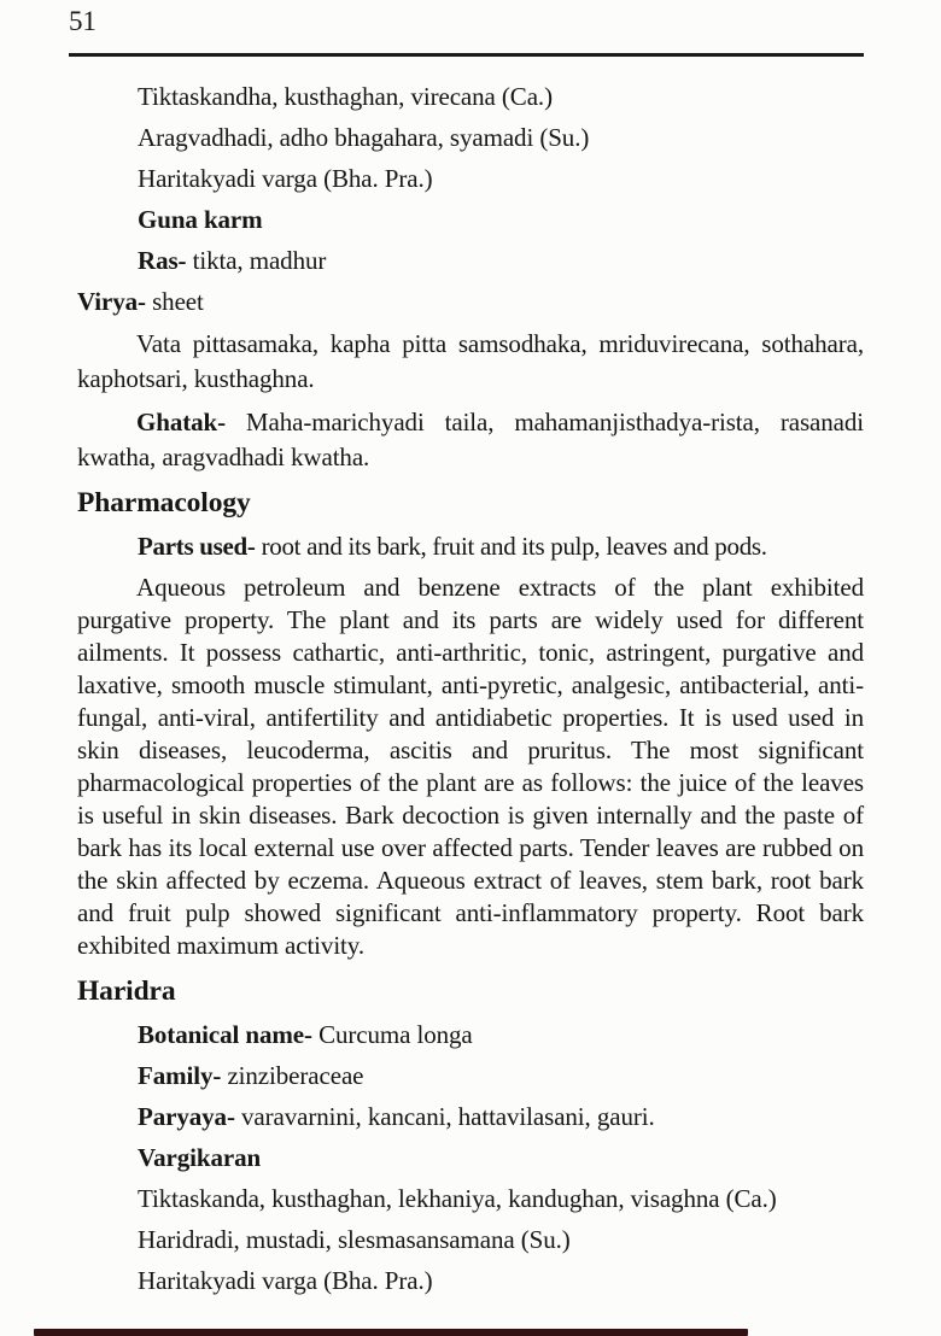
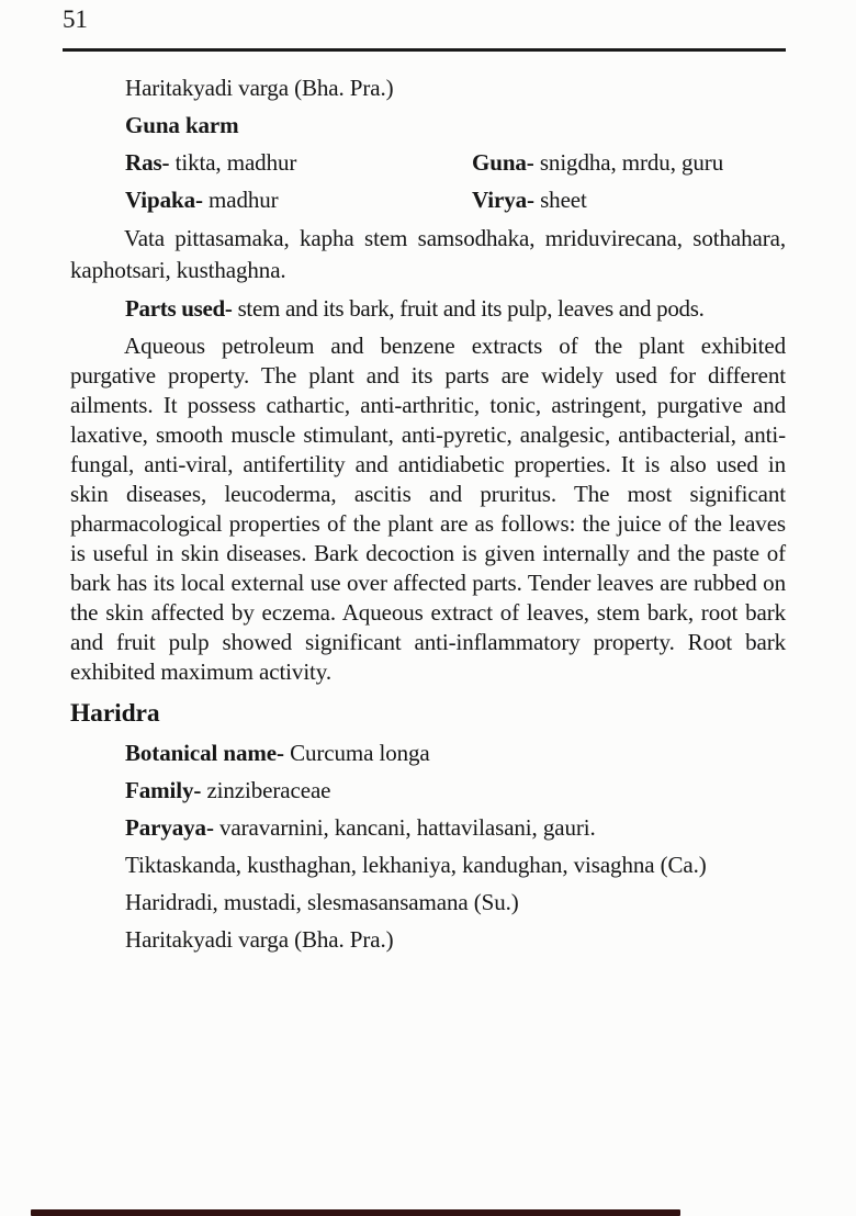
  51
- Tiktaskandha, kusthaghan, virecana (Ca.)
- Aragvadhadi, adho bhagahara, syamadi (Su.)
  Haritakyadi varga (Bha. Pra.)
  Guna karm
  Ras- tikta, madhur
+ Guna- snigdha, mrdu, guru
+ Vipaka- madhur
  Virya- sheet
- Vata pittasamaka, kapha pitta samsodhaka, mriduvirecana, sothahara, kaphotsari, kusthaghna.
+ Vata pittasamaka, kapha stem samsodhaka, mriduvirecana, sothahara, kaphotsari, kusthaghna.
- Ghatak- Maha-marichyadi taila, mahamanjisthadya-rista, rasanadi kwatha, aragvadhadi kwatha.
- Pharmacology
- Parts used- root and its bark, fruit and its pulp, leaves and pods.
+ Parts used- stem and its bark, fruit and its pulp, leaves and pods.
- Aqueous petroleum and benzene extracts of the plant exhibited purgative property. The plant and its parts are widely used for different ailments. It possess cathartic, anti-arthritic, tonic, astringent, purgative and laxative, smooth muscle stimulant, anti-pyretic, analgesic, antibacterial, anti-fungal, anti-viral, antifertility and antidiabetic properties. It is used used in skin diseases, leucoderma, ascitis and pruritus. The most significant pharmacological properties of the plant are as follows: the juice of the leaves is useful in skin diseases. Bark decoction is given internally and the paste of bark has its local external use over affected parts. Tender leaves are rubbed on the skin affected by eczema. Aqueous extract of leaves, stem bark, root bark and fruit pulp showed significant anti-inflammatory property. Root bark exhibited maximum activity.
+ Aqueous petroleum and benzene extracts of the plant exhibited purgative property. The plant and its parts are widely used for different ailments. It possess cathartic, anti-arthritic, tonic, astringent, purgative and laxative, smooth muscle stimulant, anti-pyretic, analgesic, antibacterial, anti-fungal, anti-viral, antifertility and antidiabetic properties. It is also used in skin diseases, leucoderma, ascitis and pruritus. The most significant pharmacological properties of the plant are as follows: the juice of the leaves is useful in skin diseases. Bark decoction is given internally and the paste of bark has its local external use over affected parts. Tender leaves are rubbed on the skin affected by eczema. Aqueous extract of leaves, stem bark, root bark and fruit pulp showed significant anti-inflammatory property. Root bark exhibited maximum activity.
  Haridra
  Botanical name- Curcuma longa
  Family- zinziberaceae
  Paryaya- varavarnini, kancani, hattavilasani, gauri.
- Vargikaran
  Tiktaskanda, kusthaghan, lekhaniya, kandughan, visaghna (Ca.)
  Haridradi, mustadi, slesmasansamana (Su.)
  Haritakyadi varga (Bha. Pra.)
